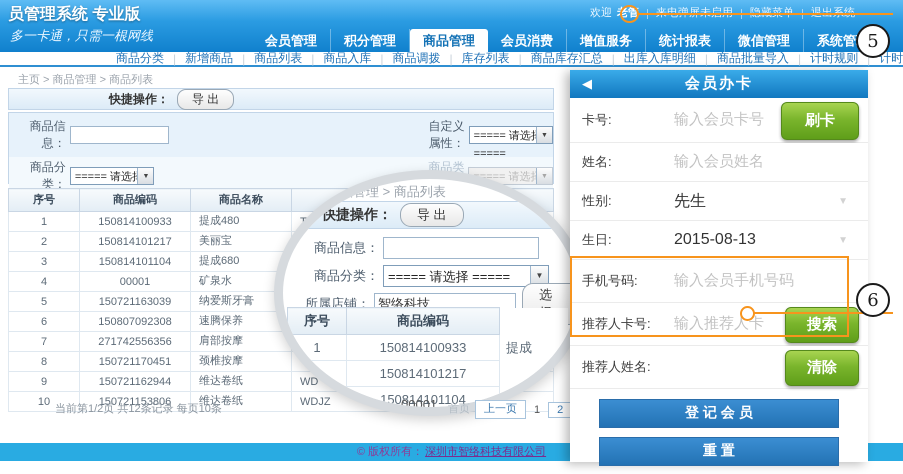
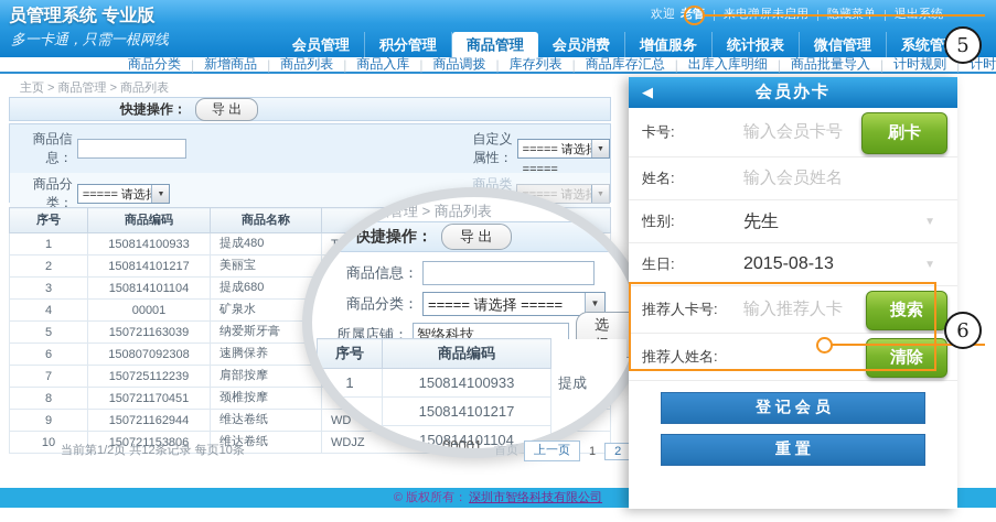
  员管理系统 专业版
  多一卡通，只需一根网线
  欢迎
  老管
  会员管理
  积分管理
  商品管理
  会员消费
  增值服务
  统计报表
  微信管理
  系统管
  商品分类
  |
  新增商品
  |
  商品列表
  |
  商品入库
  |
  商品调拨
  |
  库存列表
  |
  商品库存汇总
  |
  出库入库明细
  |
  商品批量导入
  |
  计时规则
  |
  主页 > 商品管理 > 商品列表
  快捷操作：
  导 出
  商品信息：
  自定义属性：
  ===== 请选 =====
  商品分类：
  序号	商品编码	商品名称
  1	150814100933	提成480
  2	150814101217	美丽宝
  3	150814101104	提成680
  4	00001	矿泉水
  5	150721163039	纳爱斯牙膏
  6	150807092308	速腾保养
- 7	271742556356	肩部按摩
+ 7	150725112239	肩部按摩
  8	150721170451	颈椎按摩
  9	150721162944	维达卷纸
  10	150721153806	维达卷纸
  当前第1/2页 共12条记录 每页10条
  首页
  上一页
  1
  2
  商品管理 > 商品列表
  快捷操作：
  导 出
  商品信息：
  商品分类：
  ===== 请选择 =====
  ▼
  所属店铺：
  智络科技
  序号	商品编码
  1	150814100933	提成
  2	150814101217
  3	150814101104
  00001
  ◀
  会员办卡
  卡号:
  输入会员卡号
  刷卡
  姓名:
  输入会员姓名
  性别:
  先生
  ▼
  生日:
  2015-08-13
  ▼
- 手机号码:
- 输入会员手机号码
  推荐人卡号:
  输入推荐人卡
  搜索
  推荐人姓名:
  清除
  登 记 会 员
  重 置
  ©
  版权所有：
  深圳市智络科技有限公司
  5
  6
